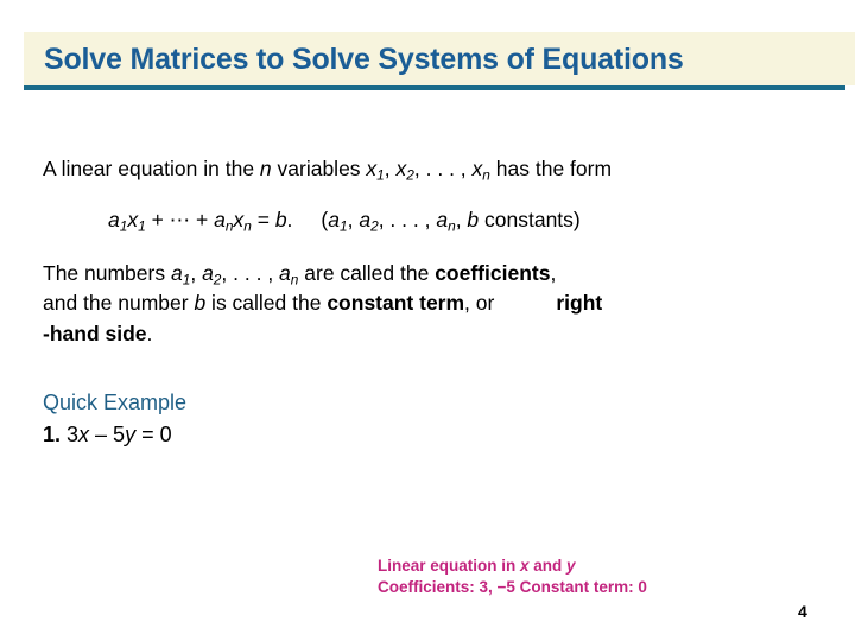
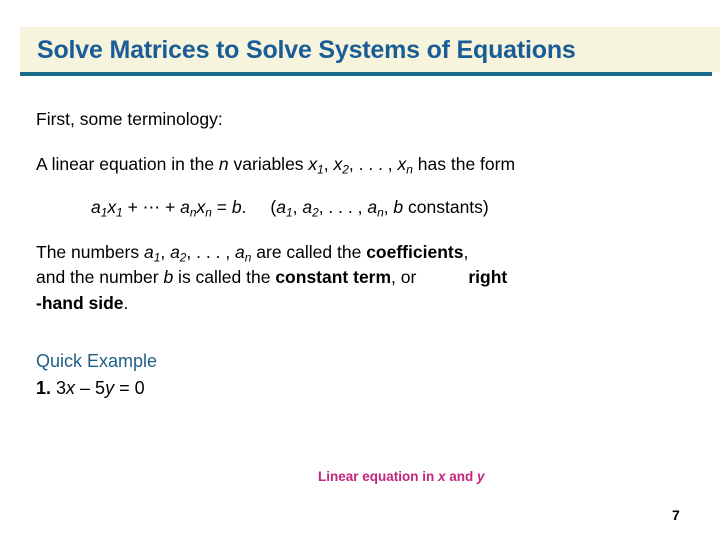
  Solve Matrices to Solve Systems of Equations
+ First, some terminology:
  A linear equation in the n variables x1, x2, . . . , xn has the form
  a1x1 + ⋯ + anxn = b. (a1, a2, . . . , an, b constants)
  The numbers a1, a2, . . . , an are called the coefficients,
  and the number b is called the constant term, or right
  -hand side.
  Quick Example
  1. 3x – 5y = 0
  Linear equation in x and y
- Coefficients: 3, −5 Constant term: 0
- 4
+ 7
